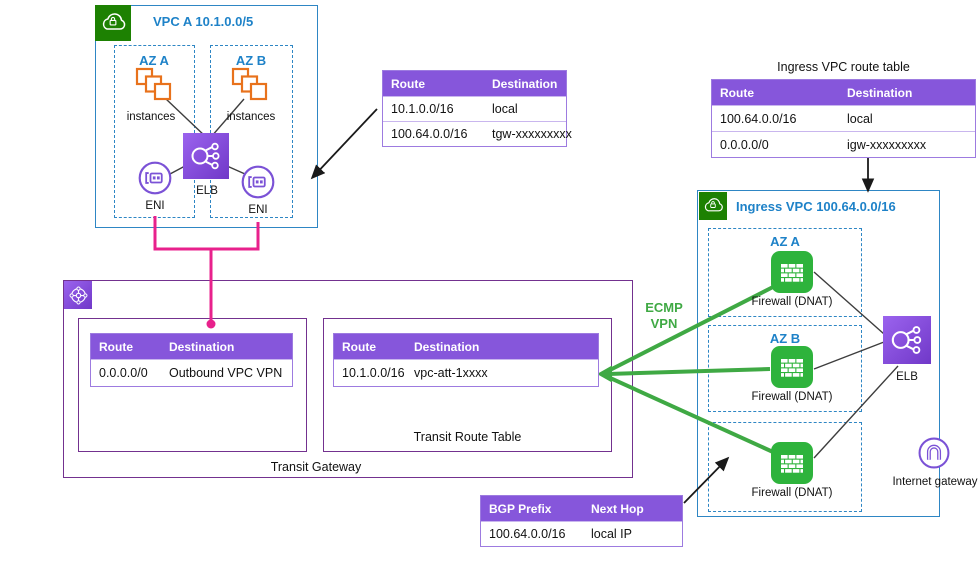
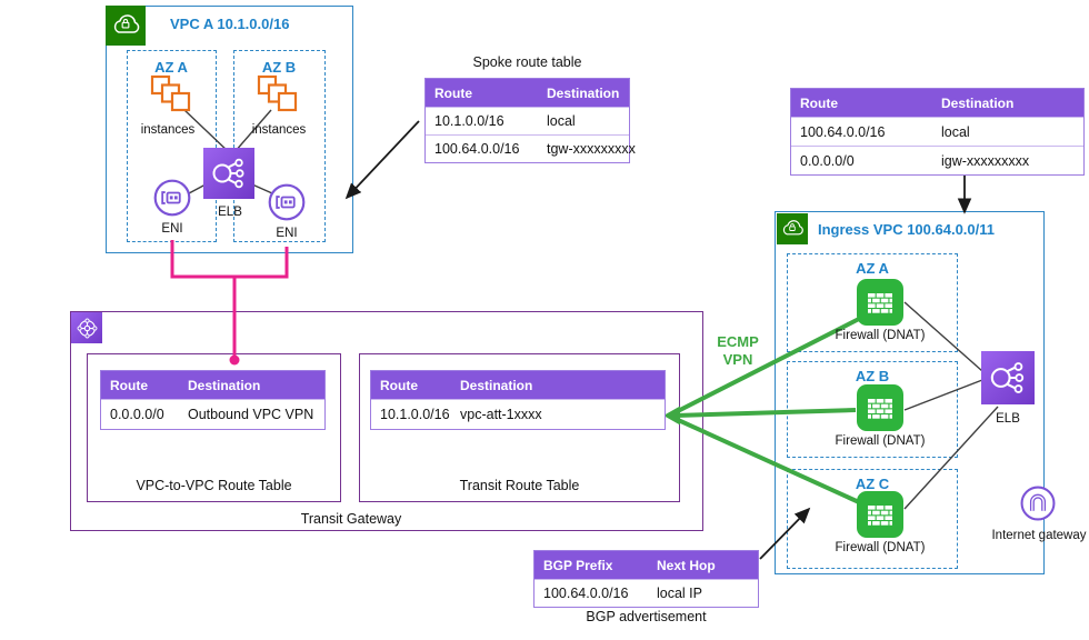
- VPC A 10.1.0.0/5
+ VPC A 10.1.0.0/16
  AZ A
  AZ B
  instances
  instances
  ELB
  ENI
  ENI
+ Spoke route table
  Route
  Destination
  10.1.0.0/16
  local
  100.64.0.0/16
  tgw-xxxxxxxxx
- Ingress VPC route table
  Route
  Destination
  100.64.0.0/16
  local
  0.0.0.0/0
  igw-xxxxxxxxx
  Transit Gateway
  Route
  Destination
  0.0.0.0/0
  Outbound VPC VPN
+ VPC-to-VPC Route Table
  Route
  Destination
  10.1.0.0/16
  vpc-att-1xxxx
  Transit Route Table
  ECMP
  VPN
- Ingress VPC 100.64.0.0/16
+ Ingress VPC 100.64.0.0/11
  AZ A
  AZ B
+ AZ C
  Firewall (DNAT)
  Firewall (DNAT)
  Firewall (DNAT)
  ELB
  Internet gateway
  BGP Prefix
  Next Hop
  100.64.0.0/16
  local IP
+ BGP advertisement
